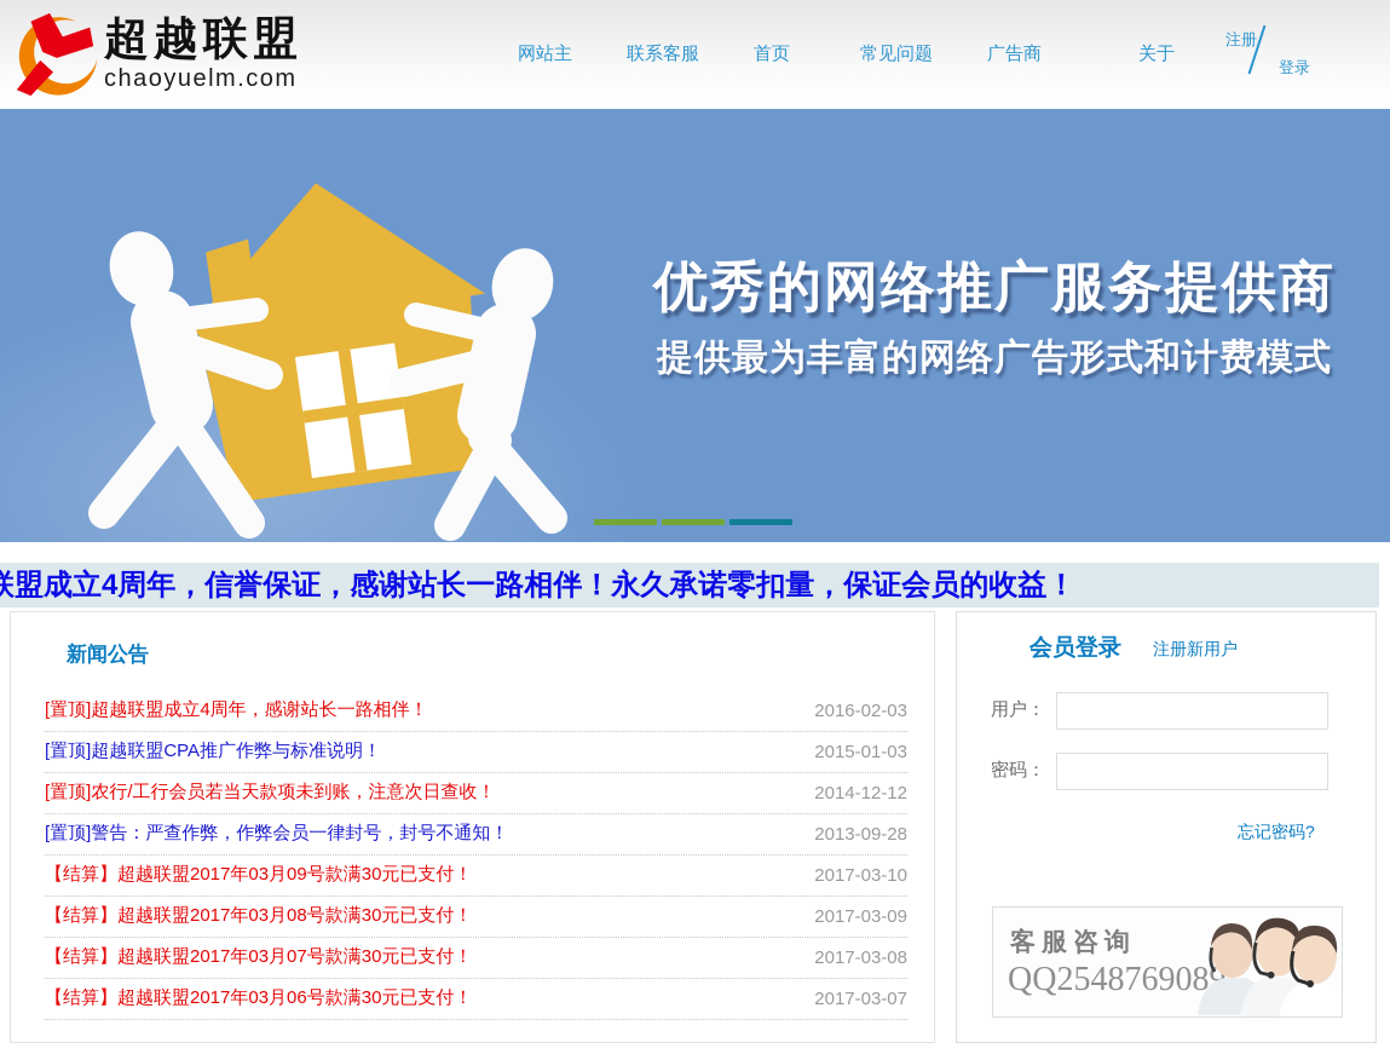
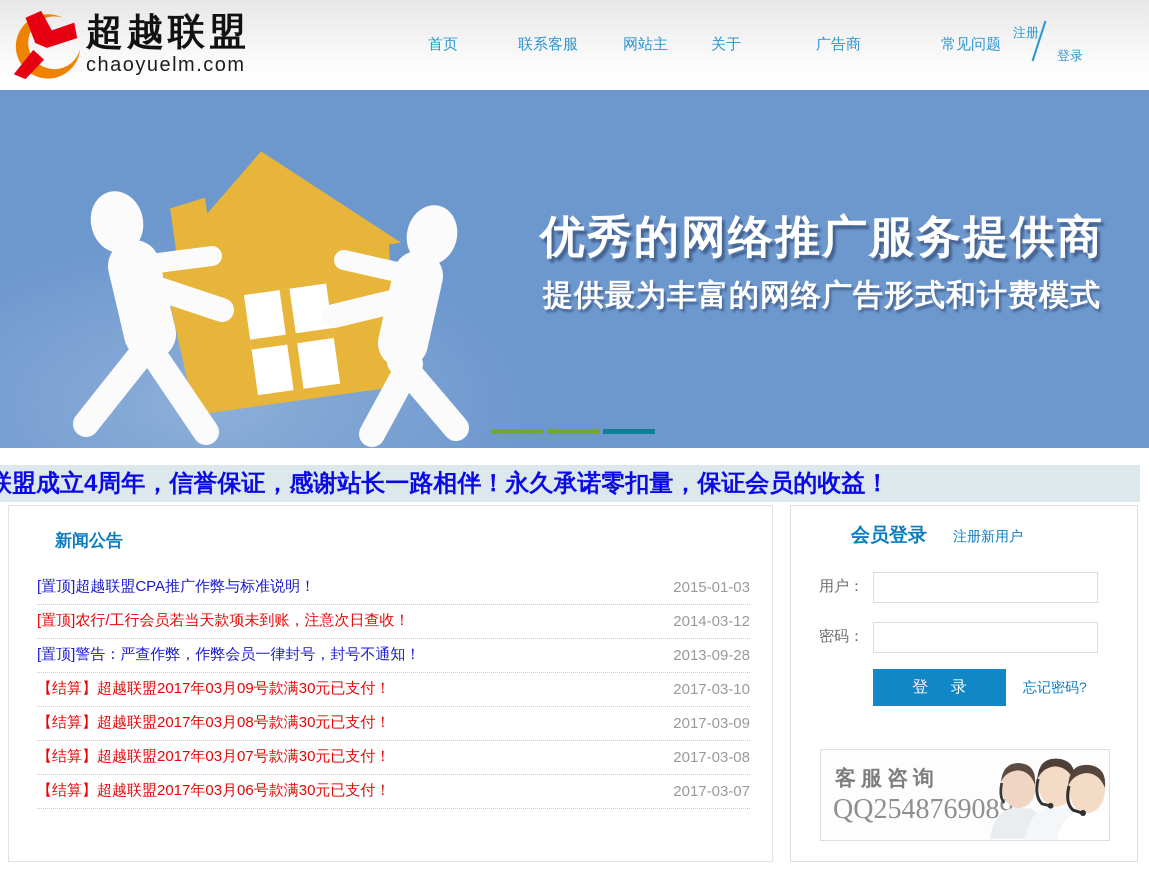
  超越联盟
  chaoyuelm.com
- 网站主
+ 首页
  联系客服
- 首页
+ 网站主
- 常见问题
+ 关于
  广告商
- 关于
+ 常见问题
  注册
  登录
  优秀的网络推广服务提供商
  提供最为丰富的网络广告形式和计费模式
  联盟成立4周年，信誉保证，感谢站长一路相伴！永久承诺零扣量，保证会员的收益！
  新闻公告
- [置顶]超越联盟成立4周年，感谢站长一路相伴！
- 2016-02-03
  [置顶]超越联盟CPA推广作弊与标准说明！
  2015-01-03
  [置顶]农行/工行会员若当天款项未到账，注意次日查收！
- 2014-12-12
+ 2014-03-12
  [置顶]警告：严查作弊，作弊会员一律封号，封号不通知！
  2013-09-28
  【结算】超越联盟2017年03月09号款满30元已支付！
  2017-03-10
  【结算】超越联盟2017年03月08号款满30元已支付！
  2017-03-09
  【结算】超越联盟2017年03月07号款满30元已支付！
  2017-03-08
  【结算】超越联盟2017年03月06号款满30元已支付！
  2017-03-07
  会员登录
  注册新用户
  用户：
  密码：
+ 登 录
  忘记密码?
  客服咨询
  QQ2548769089
